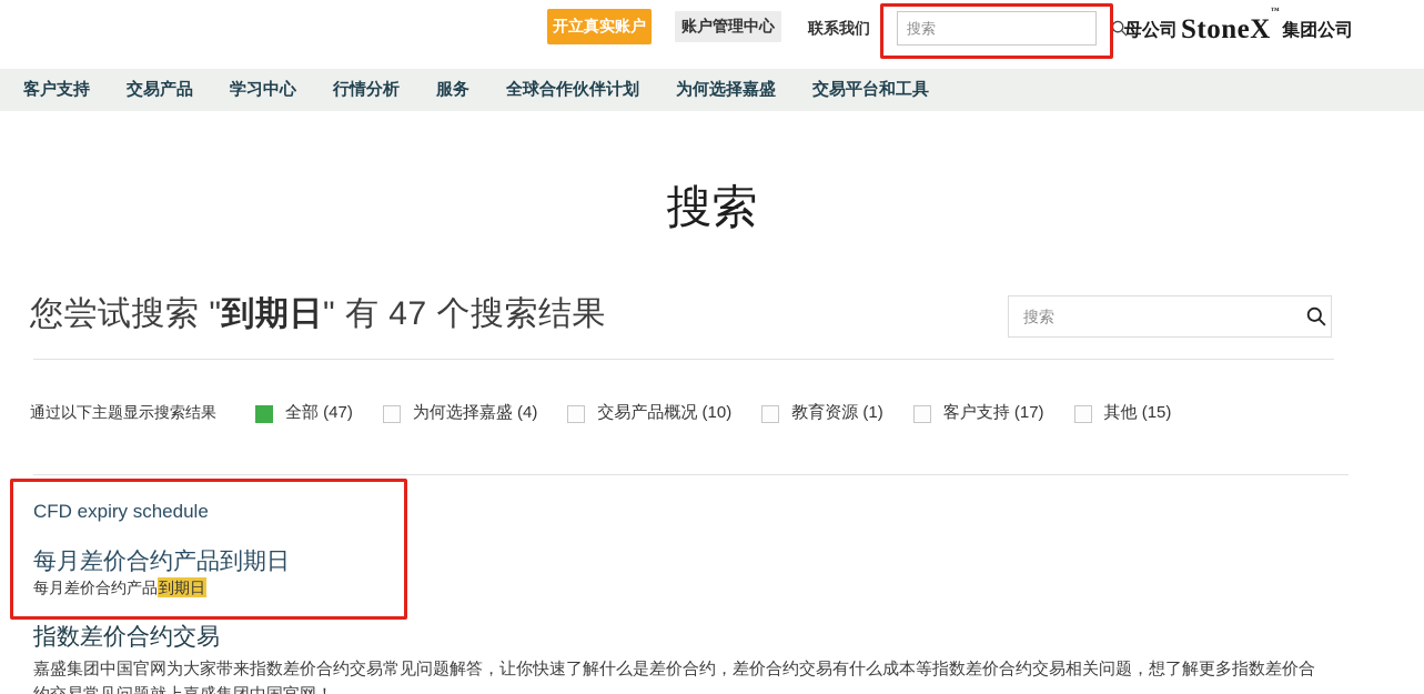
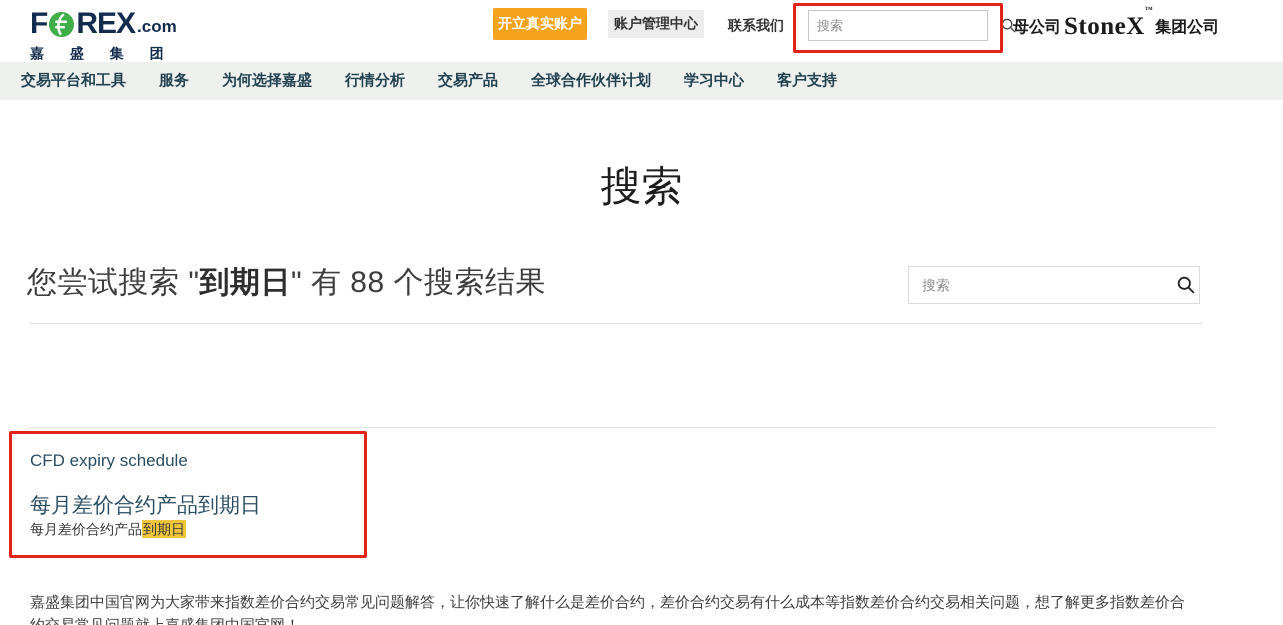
+ F
+ REX
+ .com
+ 嘉 盛 集 团
  开立真实账户
  账户管理中心
  联系我们
  搜索
  母公司
  StoneX™
  集团公司
- 客户支持
+ 交易平台和工具
- 交易产品
+ 服务
- 学习中心
+ 为何选择嘉盛
  行情分析
- 服务
+ 交易产品
  全球合作伙伴计划
- 为何选择嘉盛
+ 学习中心
- 交易平台和工具
+ 客户支持
  搜索
- 您尝试搜索 "到期日" 有 47 个搜索结果
+ 您尝试搜索 "到期日" 有 88 个搜索结果
  搜索
- 通过以下主题显示搜索结果
- 全部 (47)
- 为何选择嘉盛 (4)
- 交易产品概况 (10)
- 教育资源 (1)
- 客户支持 (17)
- 其他 (15)
  CFD expiry schedule
  每月差价合约产品到期日
  每月差价合约产品到期日
- 指数差价合约交易
  嘉盛集团中国官网为大家带来指数差价合约交易常见问题解答，让你快速了解什么是差价合约，差价合约交易有什么成本等指数差价合约交易相关问题，想了解更多指数差价合
